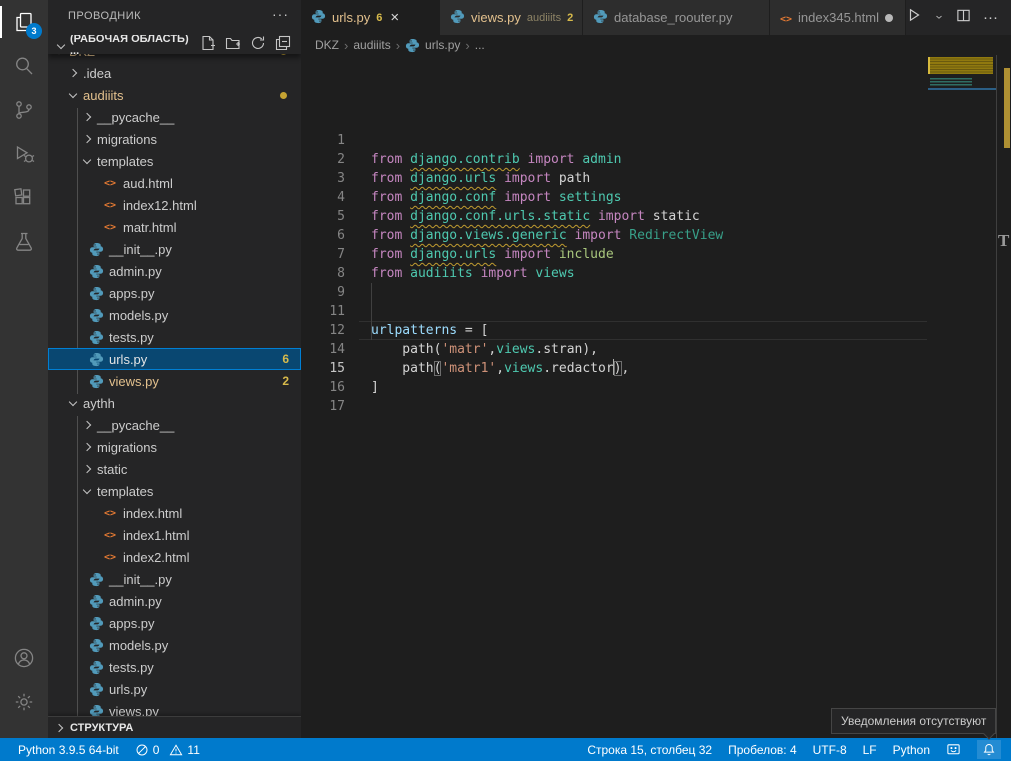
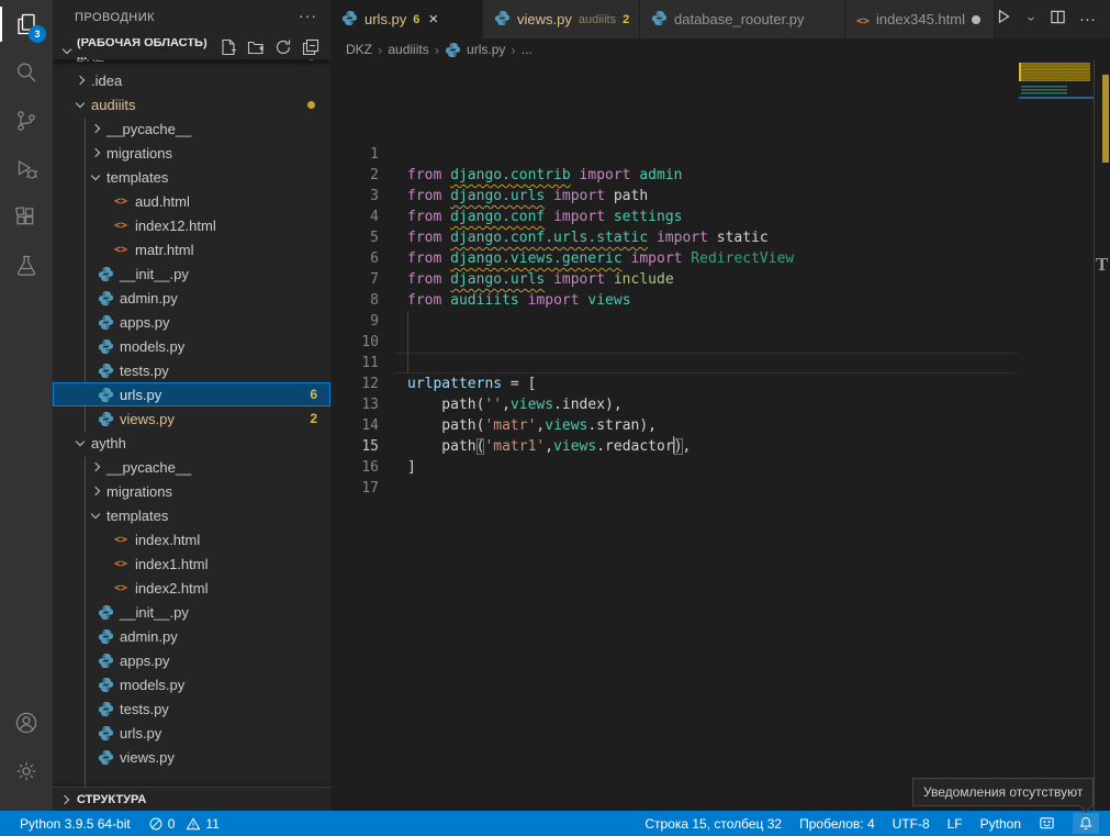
  3
  ПРОВОДНИК
  ···
  .idea
  audiiits
  __pycache__
  migrations
  templates
  <>
  aud.html
  <>
  index12.html
  <>
  matr.html
  __init__.py
  admin.py
  apps.py
  models.py
  tests.py
  urls.py
  6
  views.py
  2
  aythh
  __pycache__
  migrations
- static
  templates
  <>
  index.html
  <>
  index1.html
  <>
  index2.html
  __init__.py
  admin.py
  apps.py
  models.py
  tests.py
  urls.py
  views.py
  (РАБОЧАЯ ОБЛАСТЬ) ...
  СТРУКТУРА
  urls.py
  6
  ×
  views.py
  audiiits
  2
  database_roouter.py
  <>
  index345.html
  ···
  DKZ
  ›
  audiiits
  ›
  urls.py
  ›
  ...
  1
  2
  from django.contrib import admin
  3
  from django.urls import path
  4
  from django.conf import settings
  5
  from django.conf.urls.static import static
  6
  from django.views.generic import RedirectView
  7
  from django.urls import include
  8
  from audiiits import views
  9
+ 10
  11
  12
  urlpatterns = [
+ 13
+ path('',views.index),
  14
  path('matr',views.stran),
  15
  path('matr1',views.redactor),
  16
  ]
  17
  T
  Python 3.9.5 64-bit
  0
  11
  Строка 15, столбец 32
  Пробелов: 4
  UTF-8
  LF
  Python
  Уведомления отсутствуют
